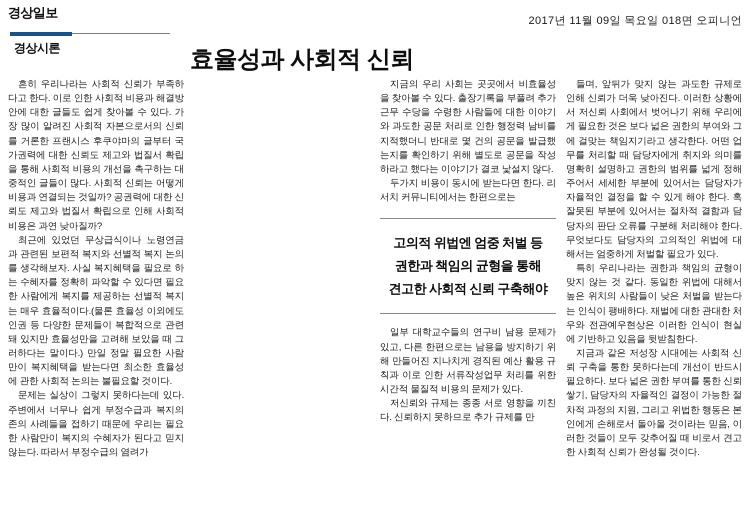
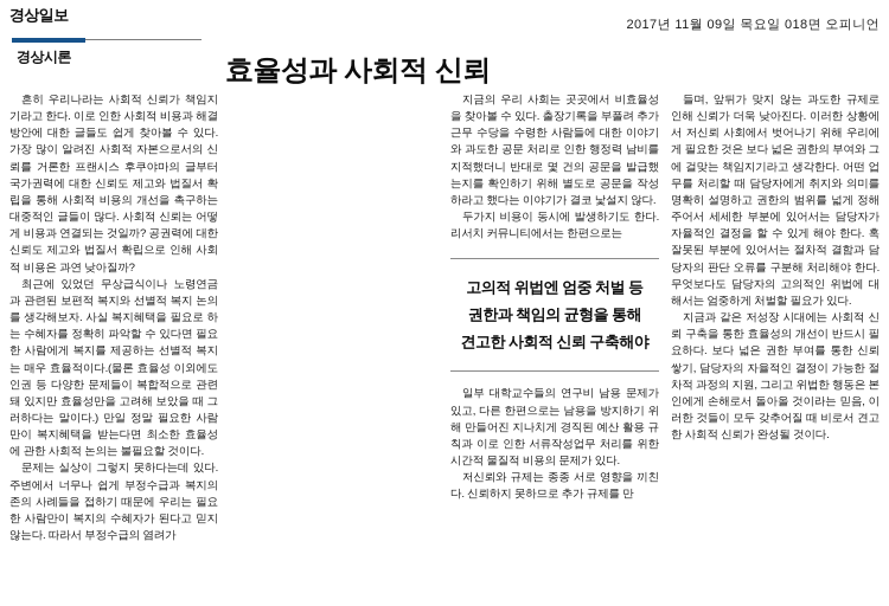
  경상일보
  2017년 11월 09일 목요일 018면 오피니언
  경상시론
  효율성과 사회적 신뢰
- 흔히 우리나라는 사회적 신뢰가 부족하다고 한다. 이로 인한 사회적 비용과 해결방안에 대한 글들도 쉽게 찾아볼 수 있다. 가장 많이 알려진 사회적 자본으로서의 신뢰를 거론한 프랜시스 후쿠야마의 글부터 국가권력에 대한 신뢰도 제고와 법질서 확립을 통해 사회적 비용의 개선을 촉구하는 대중적인 글들이 많다. 사회적 신뢰는 어떻게 비용과 연결되는 것일까? 공권력에 대한 신뢰도 제고와 법질서 확립으로 인해 사회적 비용은 과연 낮아질까?
+ 흔히 우리나라는 사회적 신뢰가 책임지기라고 한다. 이로 인한 사회적 비용과 해결방안에 대한 글들도 쉽게 찾아볼 수 있다. 가장 많이 알려진 사회적 자본으로서의 신뢰를 거론한 프랜시스 후쿠야마의 글부터 국가권력에 대한 신뢰도 제고와 법질서 확립을 통해 사회적 비용의 개선을 촉구하는 대중적인 글들이 많다. 사회적 신뢰는 어떻게 비용과 연결되는 것일까? 공권력에 대한 신뢰도 제고와 법질서 확립으로 인해 사회적 비용은 과연 낮아질까?
  최근에 있었던 무상급식이나 노령연금과 관련된 보편적 복지와 선별적 복지 논의를 생각해보자. 사실 복지혜택을 필요로 하는 수혜자를 정확히 파악할 수 있다면 필요한 사람에게 복지를 제공하는 선별적 복지는 매우 효율적이다.(물론 효율성 이외에도 인권 등 다양한 문제들이 복합적으로 관련돼 있지만 효율성만을 고려해 보았을 때 그러하다는 말이다.) 만일 정말 필요한 사람만이 복지혜택을 받는다면 최소한 효율성에 관한 사회적 논의는 불필요할 것이다.
  문제는 실상이 그렇지 못하다는데 있다. 주변에서 너무나 쉽게 부정수급과 복지의존의 사례들을 접하기 때문에 우리는 필요한 사람만이 복지의 수혜자가 된다고 믿지 않는다. 따라서 부정수급의 염려가
  지금의 우리 사회는 곳곳에서 비효율성을 찾아볼 수 있다. 출장기록을 부풀려 추가 근무 수당을 수령한 사람들에 대한 이야기와 과도한 공문 처리로 인한 행정력 남비를 지적했더니 반대로 몇 건의 공문을 발급했는지를 확인하기 위해 별도로 공문을 작성하라고 했다는 이야기가 결코 낯설지 않다.
- 두가지 비용이 동시에 받는다면 한다. 리서치 커뮤니티에서는 한편으로는
+ 두가지 비용이 동시에 발생하기도 한다. 리서치 커뮤니티에서는 한편으로는
  고의적 위법엔 엄중 처벌 등
  권한과 책임의 균형을 통해
  견고한 사회적 신뢰 구축해야
  일부 대학교수들의 연구비 남용 문제가 있고, 다른 한편으로는 남용을 방지하기 위해 만들어진 지나치게 경직된 예산 활용 규칙과 이로 인한 서류작성업무 처리를 위한 시간적 물질적 비용의 문제가 있다.
  저신뢰와 규제는 종종 서로 영향을 끼친다. 신뢰하지 못하므로 추가 규제를 만
  들며, 앞뒤가 맞지 않는 과도한 규제로 인해 신뢰가 더욱 낮아진다. 이러한 상황에서 저신뢰 사회에서 벗어나기 위해 우리에게 필요한 것은 보다 넓은 권한의 부여와 그에 걸맞는 책임지기라고 생각한다. 어떤 업무를 처리할 때 담당자에게 취지와 의미를 명확히 설명하고 권한의 범위를 넓게 정해주어서 세세한 부분에 있어서는 담당자가 자율적인 결정을 할 수 있게 해야 한다. 혹 잘못된 부분에 있어서는 절차적 결함과 담당자의 판단 오류를 구분해 처리해야 한다. 무엇보다도 담당자의 고의적인 위법에 대해서는 엄중하게 처벌할 필요가 있다.
- 특히 우리나라는 권한과 책임의 균형이 맞지 않는 것 같다. 동일한 위법에 대해서 높은 위치의 사람들이 낮은 처벌을 받는다는 인식이 팽배하다. 재벌에 대한 관대한 처우와 전관예우현상은 이러한 인식이 현실에 기반하고 있음을 뒷받침한다.
- 지금과 같은 저성장 시대에는 사회적 신뢰 구축을 통한 못하다는데 개선이 반드시 필요하다. 보다 넓은 권한 부여를 통한 신뢰 쌓기, 담당자의 자율적인 결정이 가능한 절차적 과정의 지원, 그리고 위법한 행동은 본인에게 손해로서 돌아올 것이라는 믿음, 이러한 것들이 모두 갖추어질 때 비로서 견고한 사회적 신뢰가 완성될 것이다.
+ 지금과 같은 저성장 시대에는 사회적 신뢰 구축을 통한 효율성의 개선이 반드시 필요하다. 보다 넓은 권한 부여를 통한 신뢰 쌓기, 담당자의 자율적인 결정이 가능한 절차적 과정의 지원, 그리고 위법한 행동은 본인에게 손해로서 돌아올 것이라는 믿음, 이러한 것들이 모두 갖추어질 때 비로서 견고한 사회적 신뢰가 완성될 것이다.
